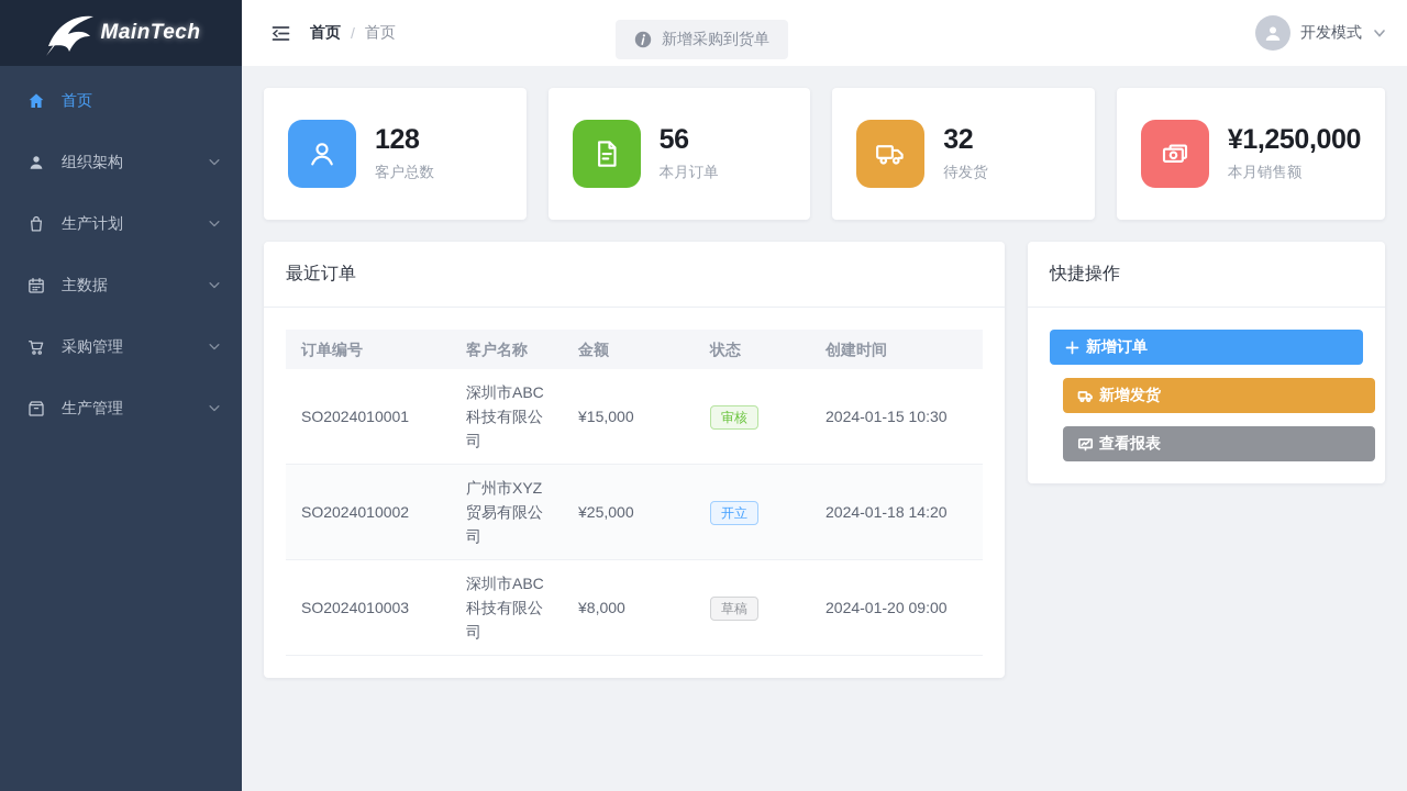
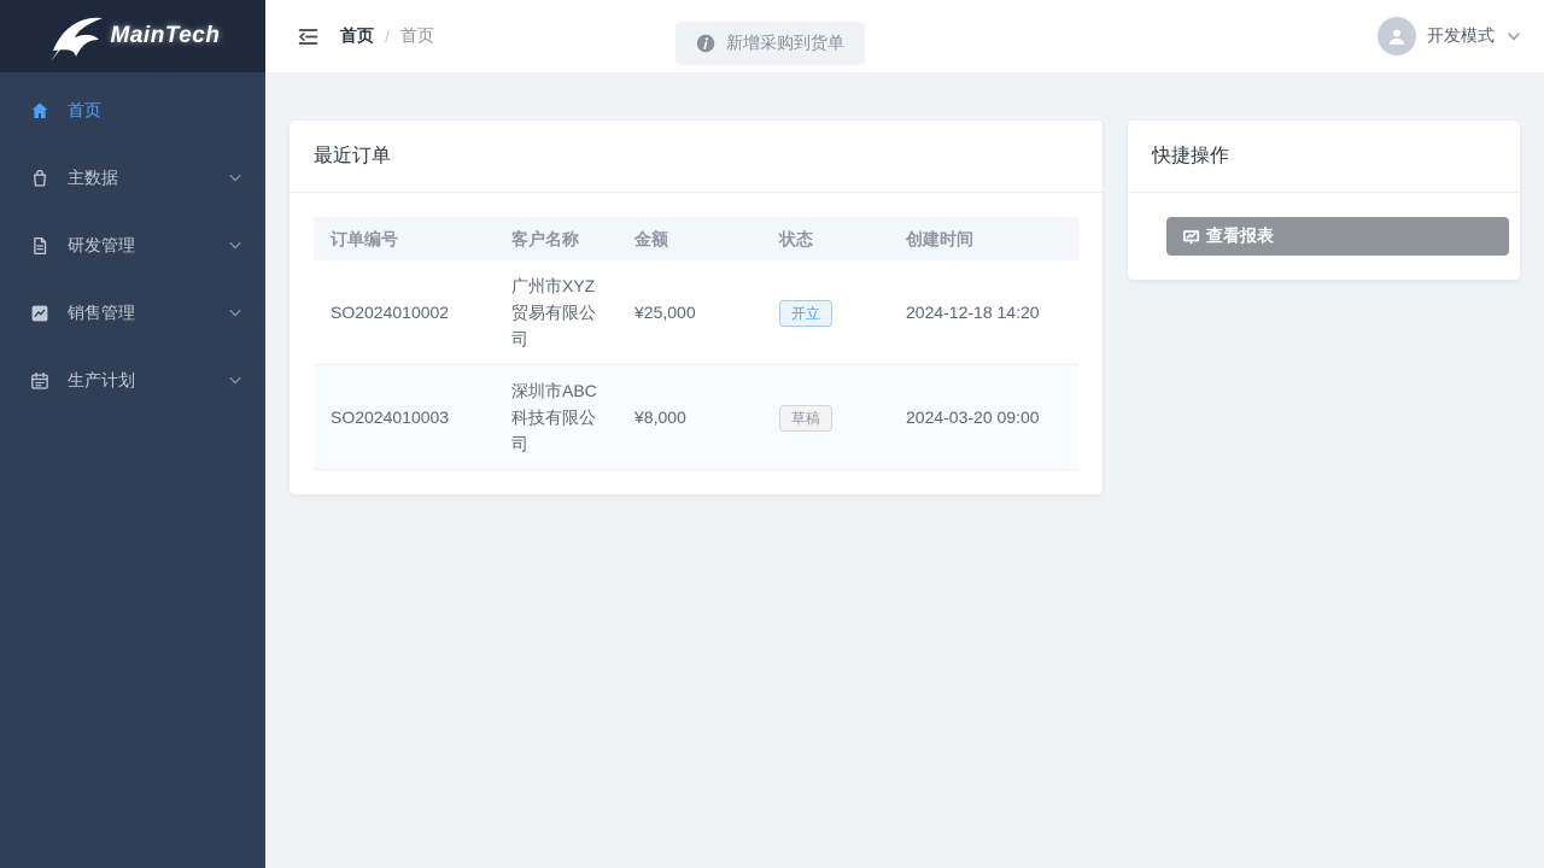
  MainTech
  首页
- 组织架构
- 生产计划
+ 主数据
+ 研发管理
+ 销售管理
- 主数据
+ 生产计划
- 采购管理
- 生产管理
  首页
  /
  首页
  新增采购到货单
  开发模式
- 128
- 客户总数
- 56
- 本月订单
- 32
- 待发货
- ¥1,250,000
- 本月销售额
  最近订单
  订单编号	客户名称	金额	状态	创建时间
- SO2024010001	深圳市ABC科技有限公司	¥15,000	审核	2024-01-15 10:30
- SO2024010002	广州市XYZ贸易有限公司	¥25,000	开立	2024-01-18 14:20
+ SO2024010002	广州市XYZ贸易有限公司	¥25,000	开立	2024-12-18 14:20
- SO2024010003	深圳市ABC科技有限公司	¥8,000	草稿	2024-01-20 09:00
+ SO2024010003	深圳市ABC科技有限公司	¥8,000	草稿	2024-03-20 09:00
  快捷操作
- 新增订单
- 新增发货
  查看报表
